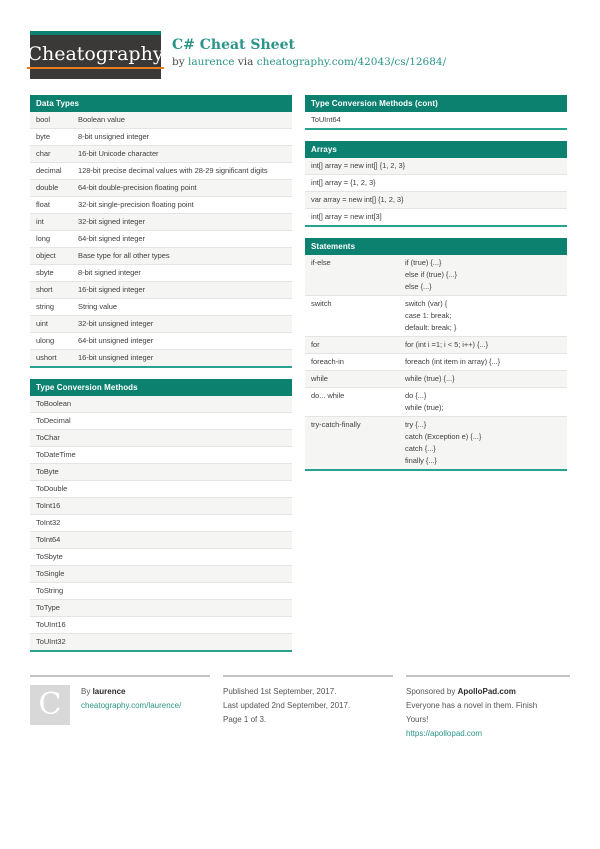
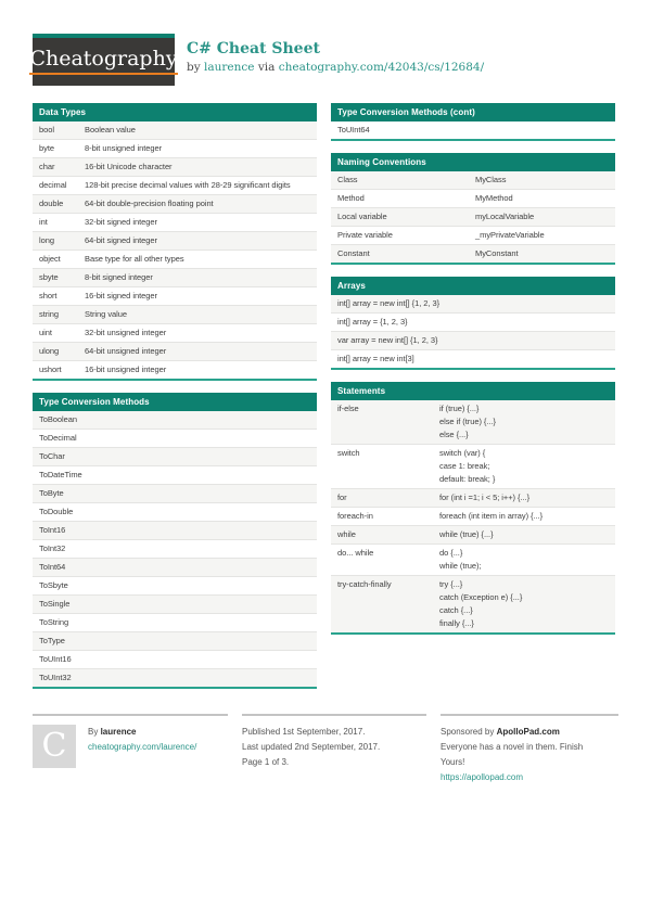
  Cheatography
  C# Cheat Sheet
  by laurence via cheatography.com/42043/cs/12684/
  Data Types
  bool
  Boolean value
  byte
  8-bit unsigned integer
  char
  16-bit Unicode character
  decimal
  128-bit precise decimal values with 28-29 significant digits
  double
  64-bit double-precision floating point
- float
- 32-bit single-precision floating point
  int
  32-bit signed integer
  long
  64-bit signed integer
  object
  Base type for all other types
  sbyte
  8-bit signed integer
  short
  16-bit signed integer
  string
  String value
  uint
  32-bit unsigned integer
  ulong
  64-bit unsigned integer
  ushort
  16-bit unsigned integer
  Type Conversion Methods
  ToBoolean
  ToDecimal
  ToChar
  ToDateTime
  ToByte
  ToDouble
  ToInt16
  ToInt32
  ToInt64
  ToSbyte
  ToSingle
  ToString
  ToType
  ToUInt16
  ToUInt32
  Type Conversion Methods (cont)
  ToUInt64
+ Naming Conventions
+ Class
+ MyClass
+ Method
+ MyMethod
+ Local variable
+ myLocalVariable
+ Private variable
+ _myPrivateVariable
+ Constant
+ MyConstant
  Arrays
  int[] array = new int[] {1, 2, 3}
  int[] array = {1, 2, 3}
  var array = new int[] {1, 2, 3}
  int[] array = new int[3]
  Statements
  if-else
  if (true) {...}
  else if (true) {...}
  else {...}
  switch
  switch (var) {
  case 1: break;
  default: break; }
  for
  for (int i =1; i < 5; i++) {...}
  foreach-in
  foreach (int item in array) {...}
  while
  while (true) {...}
  do... while
  do {...}
  while (true);
  try-catch-finally
  try {...}
  catch (Exception e) {...}
  catch {...}
  finally {...}
  C
  By laurence
  cheatography.com/laurence/
  Published 1st September, 2017.
  Last updated 2nd September, 2017.
  Page 1 of 3.
  Sponsored by ApolloPad.com
  Everyone has a novel in them. Finish
  Yours!
  https://apollopad.com
